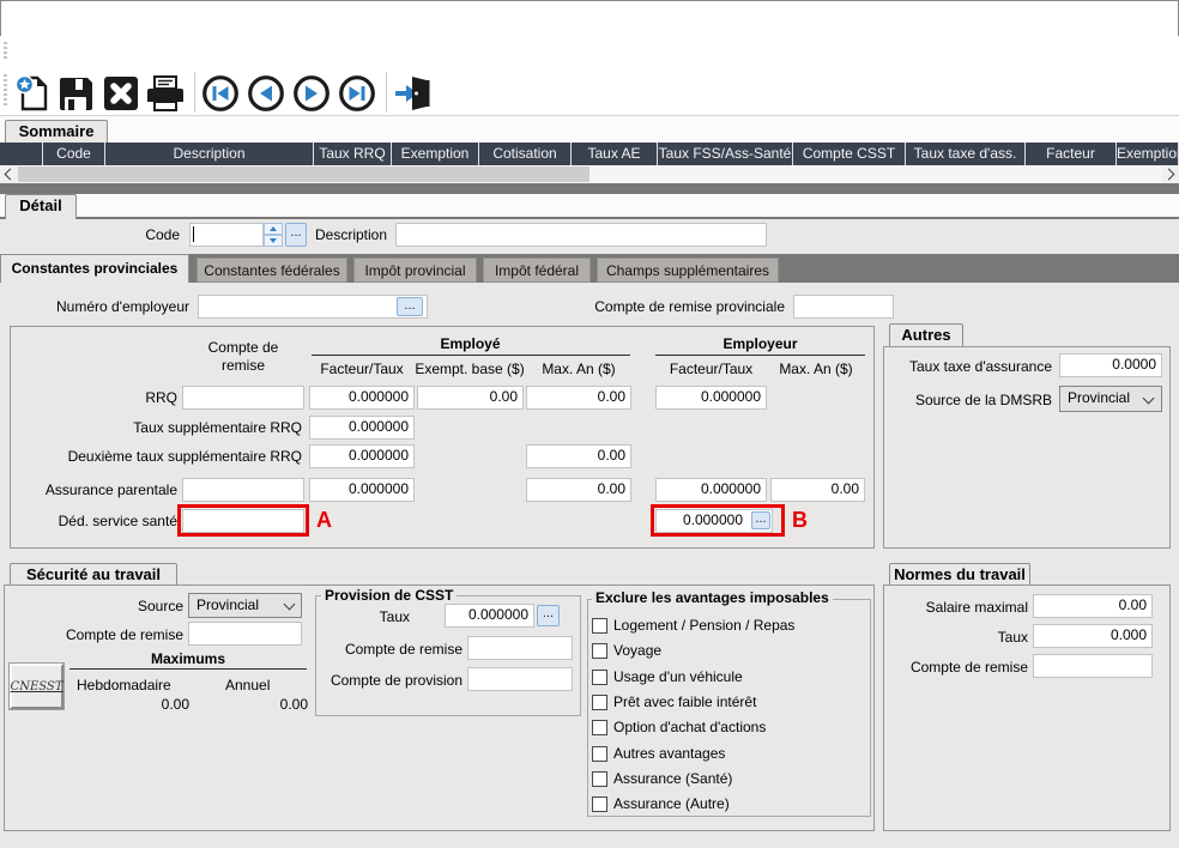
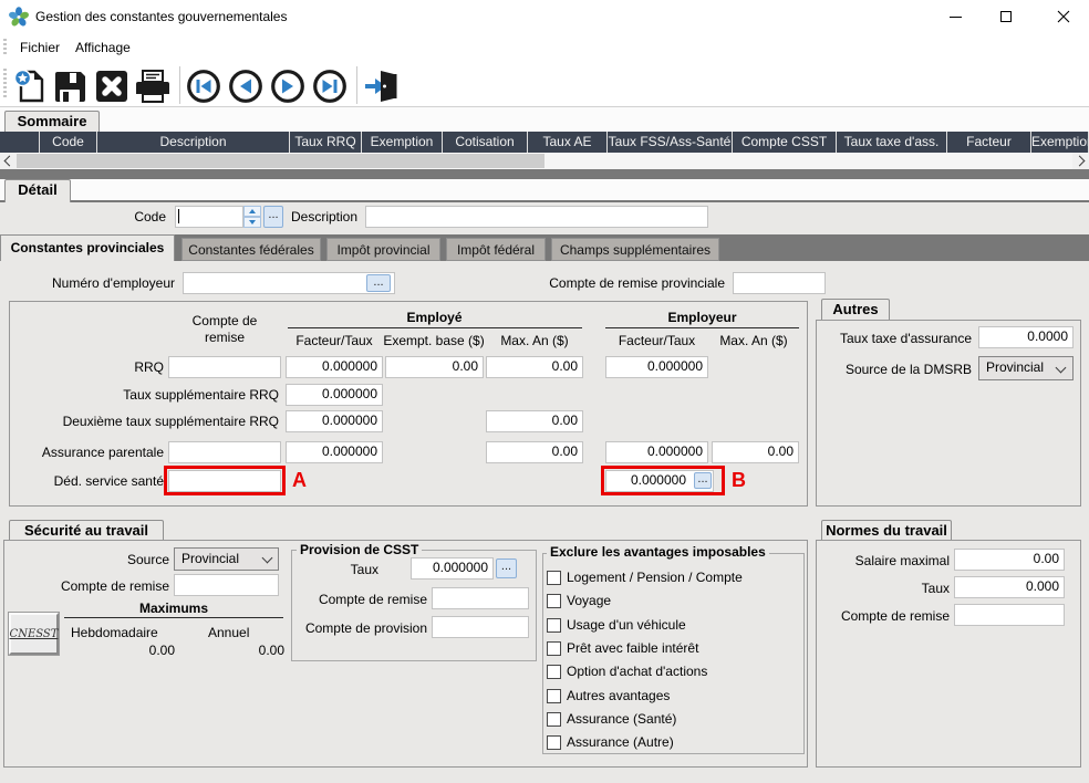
+ Gestion des constantes gouvernementales
+ Fichier
+ Affichage
  Sommaire
  Code
  Description
  Taux RRQ
  Exemption
  Cotisation
  Taux AE
  Taux FSS/Ass-Santé
  Compte CSST
  Taux taxe d'ass.
  Facteur
  Exemptio
  Détail
  Code
  ...
  Description
  Constantes provinciales
  Constantes fédérales
  Impôt provincial
  Impôt fédéral
  Champs supplémentaires
  Numéro d'employeur
  ...
  Compte de remise provinciale
  Compte de
  remise
  Employé
  Facteur/Taux
  Exempt. base ($)
  Max. An ($)
  Employeur
  Facteur/Taux
  Max. An ($)
  RRQ
  0.000000
  0.00
  0.00
  0.000000
  Taux supplémentaire RRQ
  0.000000
  Deuxième taux supplémentaire RRQ
  0.000000
  0.00
  Assurance parentale
  0.000000
  0.00
  0.000000
  0.00
  Déd. service santé
  0.000000
  A
  ...
  B
  Autres
  Taux taxe d'assurance
  0.0000
  Source de la DMSRB
  Provincial
  Sécurité au travail
  Source
  Provincial
  Compte de remise
  CNESST
  Maximums
  Hebdomadaire
  Annuel
  0.00
  0.00
  Provision de CSST
  Taux
  0.000000
  ...
  Compte de remise
  Compte de provision
  Exclure les avantages imposables
- Logement / Pension / Repas
+ Logement / Pension / Compte
  Voyage
  Usage d'un véhicule
  Prêt avec faible intérêt
  Option d'achat d'actions
  Autres avantages
  Assurance (Santé)
  Assurance (Autre)
  Normes du travail
  Salaire maximal
  0.00
  Taux
  0.000
  Compte de remise
